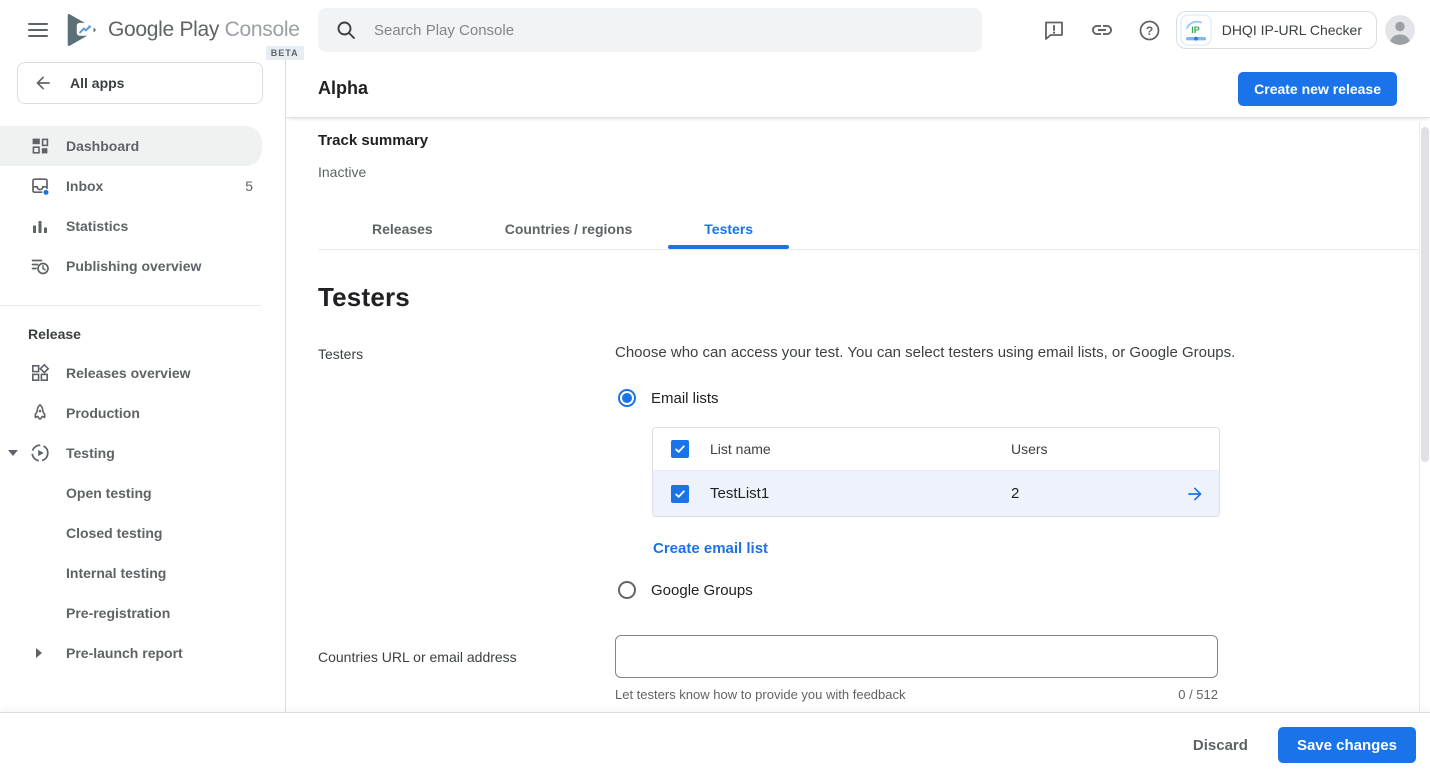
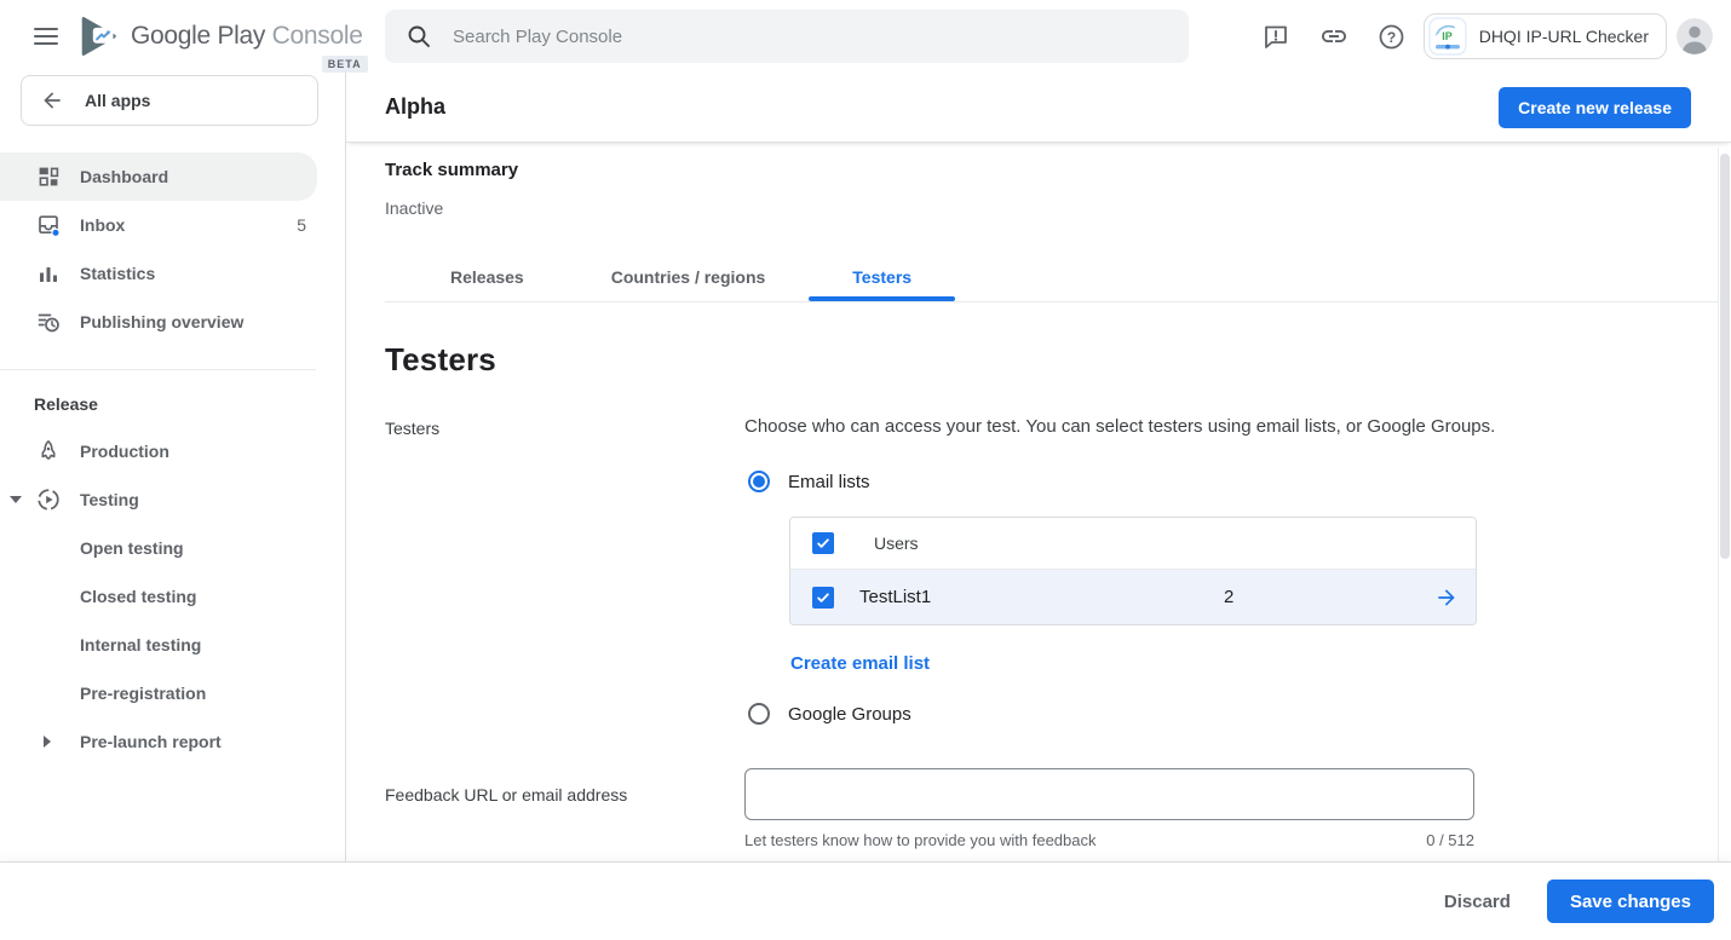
  Google Play Console
  BETA
  Search Play Console
  ?
  IP
  DHQI IP-URL Checker
  All apps
  Dashboard
  Inbox
  5
  Statistics
  Publishing overview
  Release
- Releases overview
  Production
  Testing
  Open testing
  Closed testing
  Internal testing
  Pre-registration
  Pre-launch report
  Alpha
  Create new release
  Track summary
  Inactive
  Releases
  Countries / regions
  Testers
  Testers
  Testers
  Choose who can access your test. You can select testers using email lists, or Google Groups.
  Email lists
- List name
  Users
  TestList1
  2
  Create email list
  Google Groups
- Countries URL or email address
+ Feedback URL or email address
  Let testers know how to provide you with feedback
  0 / 512
  Discard
  Save changes
